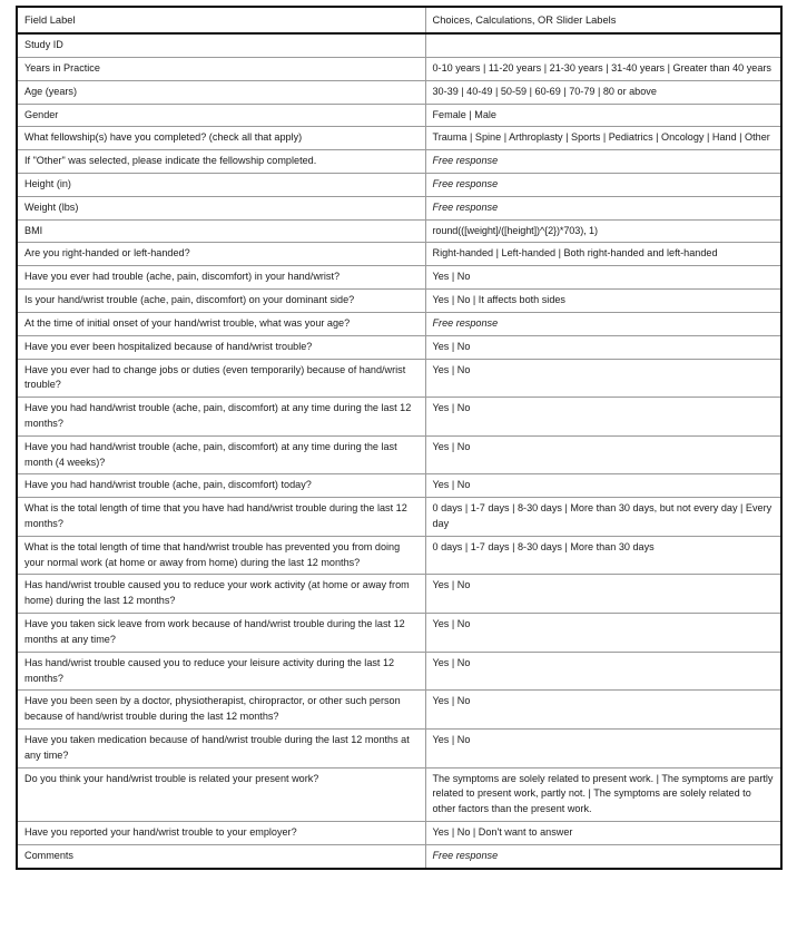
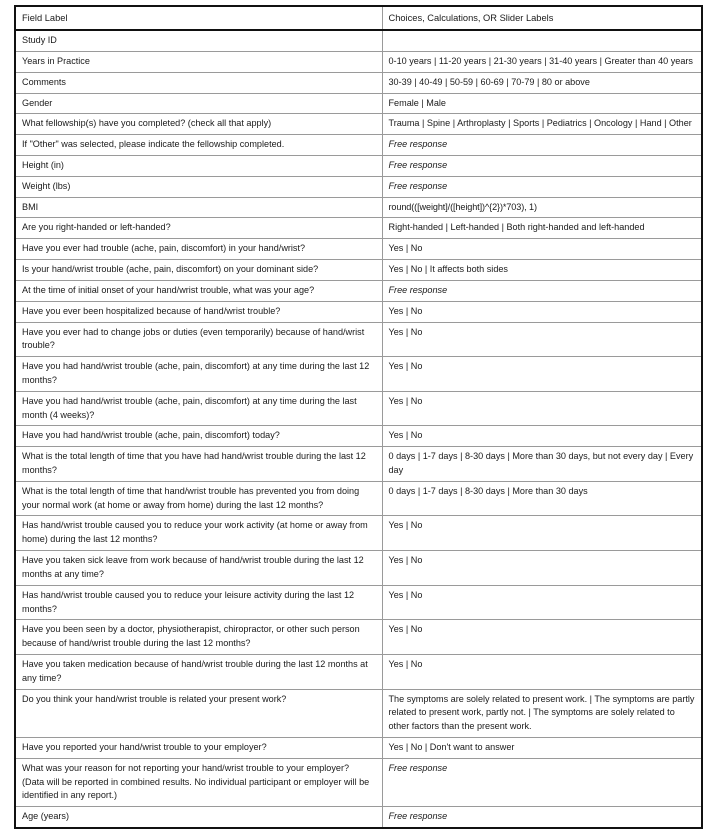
  Field Label	Choices, Calculations, OR Slider Labels
  Study ID
  Years in Practice	0-10 years | 11-20 years | 21-30 years | 31-40 years | Greater than 40 years
- Age (years)	30-39 | 40-49 | 50-59 | 60-69 | 70-79 | 80 or above
+ Comments	30-39 | 40-49 | 50-59 | 60-69 | 70-79 | 80 or above
  Gender	Female | Male
  What fellowship(s) have you completed? (check all that apply)	Trauma | Spine | Arthroplasty | Sports | Pediatrics | Oncology | Hand | Other
  If "Other" was selected, please indicate the fellowship completed.	Free response
  Height (in)	Free response
  Weight (lbs)	Free response
  BMI	round(([weight]/([height])^{2})*703), 1)
  Are you right-handed or left-handed?	Right-handed | Left-handed | Both right-handed and left-handed
  Have you ever had trouble (ache, pain, discomfort) in your hand/wrist?	Yes | No
  Is your hand/wrist trouble (ache, pain, discomfort) on your dominant side?	Yes | No | It affects both sides
  At the time of initial onset of your hand/wrist trouble, what was your age?	Free response
  Have you ever been hospitalized because of hand/wrist trouble?	Yes | No
  Have you ever had to change jobs or duties (even temporarily) because of hand/wrist trouble?	Yes | No
  Have you had hand/wrist trouble (ache, pain, discomfort) at any time during the last 12 months?	Yes | No
  Have you had hand/wrist trouble (ache, pain, discomfort) at any time during the last month (4 weeks)?	Yes | No
  Have you had hand/wrist trouble (ache, pain, discomfort) today?	Yes | No
  What is the total length of time that you have had hand/wrist trouble during the last 12 months?	0 days | 1-7 days | 8-30 days | More than 30 days, but not every day | Every day
  What is the total length of time that hand/wrist trouble has prevented you from doing your normal work (at home or away from home) during the last 12 months?	0 days | 1-7 days | 8-30 days | More than 30 days
  Has hand/wrist trouble caused you to reduce your work activity (at home or away from home) during the last 12 months?	Yes | No
  Have you taken sick leave from work because of hand/wrist trouble during the last 12 months at any time?	Yes | No
  Has hand/wrist trouble caused you to reduce your leisure activity during the last 12 months?	Yes | No
  Have you been seen by a doctor, physiotherapist, chiropractor, or other such person because of hand/wrist trouble during the last 12 months?	Yes | No
  Have you taken medication because of hand/wrist trouble during the last 12 months at any time?	Yes | No
  Do you think your hand/wrist trouble is related your present work?	The symptoms are solely related to present work. | The symptoms are partly related to present work, partly not. | The symptoms are solely related to other factors than the present work.
  Have you reported your hand/wrist trouble to your employer?	Yes | No | Don't want to answer
+ What was your reason for not reporting your hand/wrist trouble to your employer?(Data will be reported in combined results. No individual participant or employer will be identified in any report.)	Free response
- Comments	Free response
+ Age (years)	Free response
